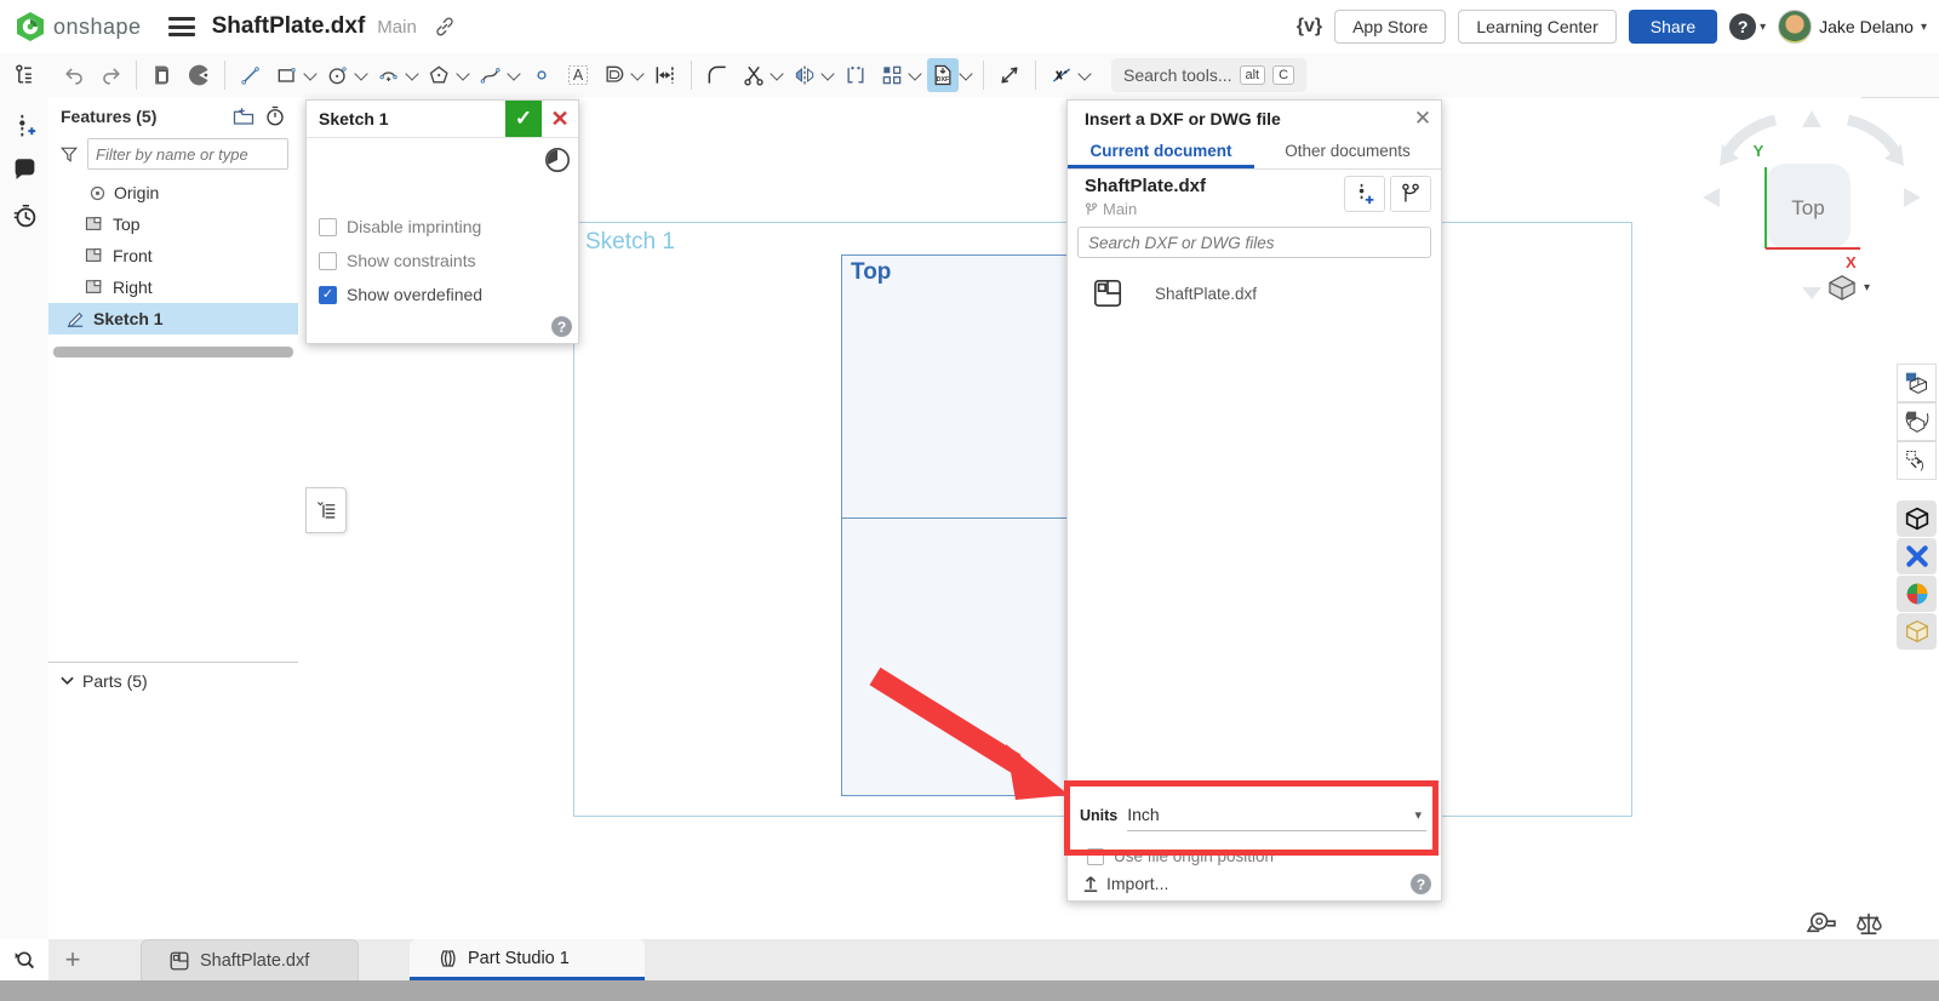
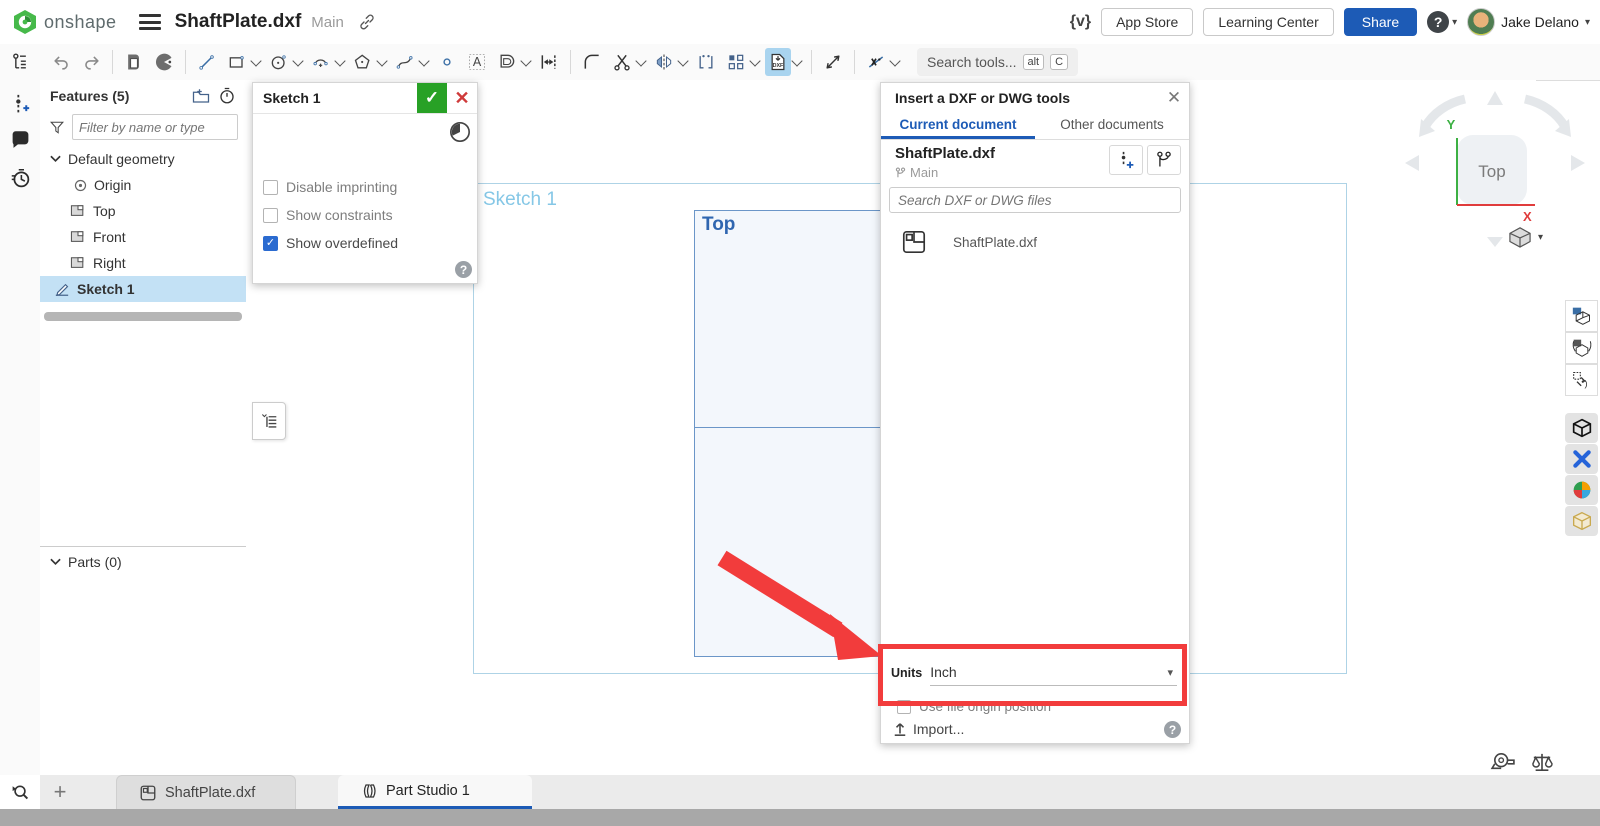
  onshape
  ShaftPlate.dxf
  Main
  {v}
  App Store
  Learning Center
  Share
  ?
  ▾
  Jake Delano
  ▾
  A
  Search tools...
  alt
  C
  Features (5)
  Filter by name or type
+ Default geometry
  Origin
  Top
  Front
  Right
  Sketch 1
- Parts (5)
+ Parts (0)
  Sketch 1
  Top
  Sketch 1
  ✓
  ✕
  Disable imprinting
  Show constraints
  ✓
  Show overdefined
  ?
- Insert a DXF or DWG file
+ Insert a DXF or DWG tools
  ✕
  Current document
  Other documents
  ShaftPlate.dxf
  Main
  Search DXF or DWG files
  ShaftPlate.dxf
  Units
  Inch
  ▾
  Use file origin position
  Import...
  ?
  Top
  Y
  X
  ▾
  )
  +
  ShaftPlate.dxf
  Part Studio 1
